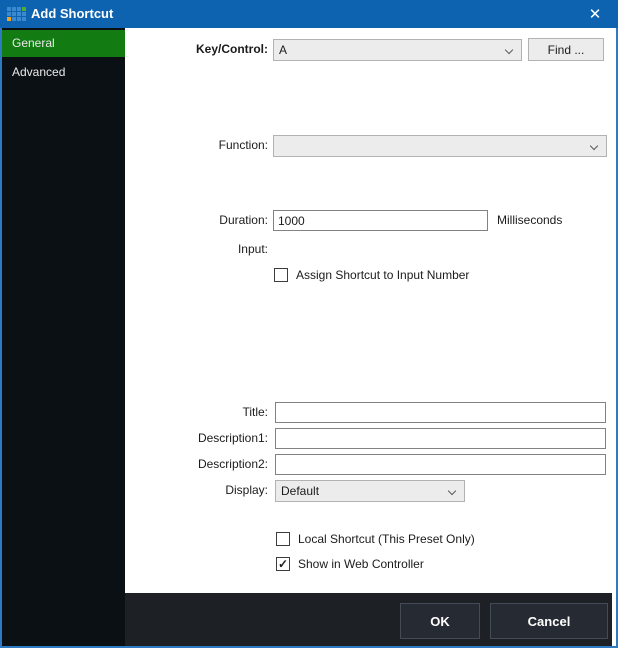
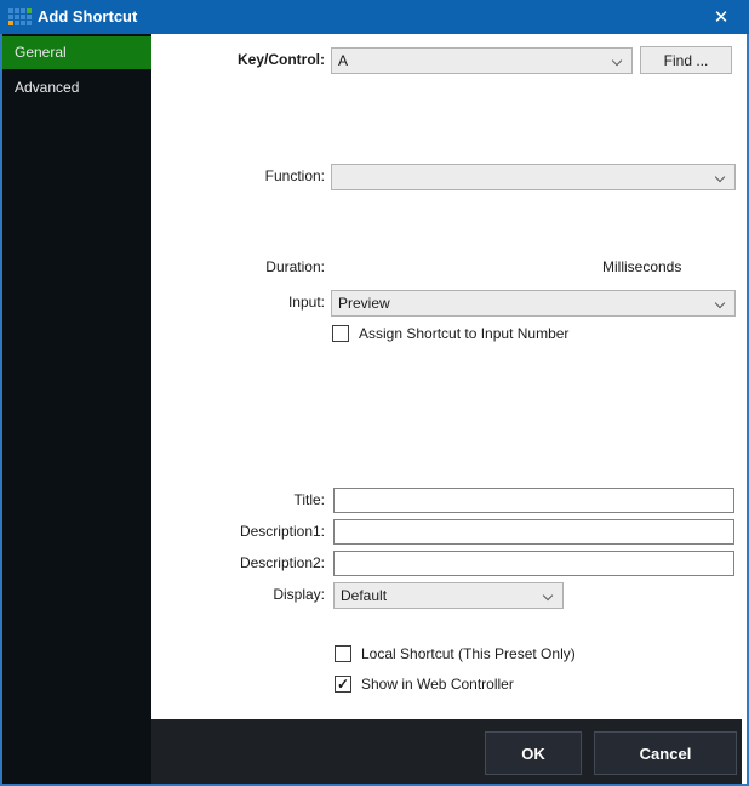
  Add Shortcut
  ✕
  General
  Advanced
  Key/Control:
  A
  Find ...
  Function:
  Duration:
- 1000
  Milliseconds
  Input:
+ Preview
  Assign Shortcut to Input Number
  Title:
  Description1:
  Description2:
  Display:
  Default
  Local Shortcut (This Preset Only)
  ✓
  Show in Web Controller
  OK
  Cancel
